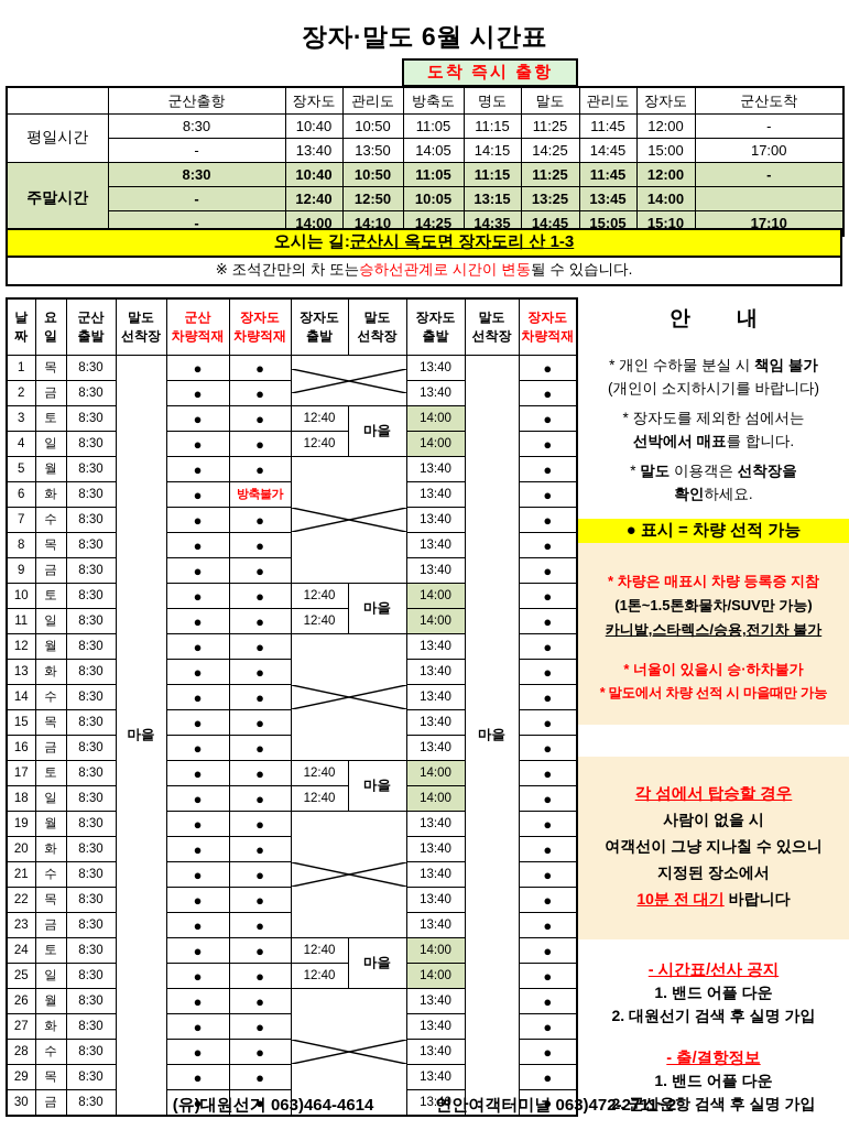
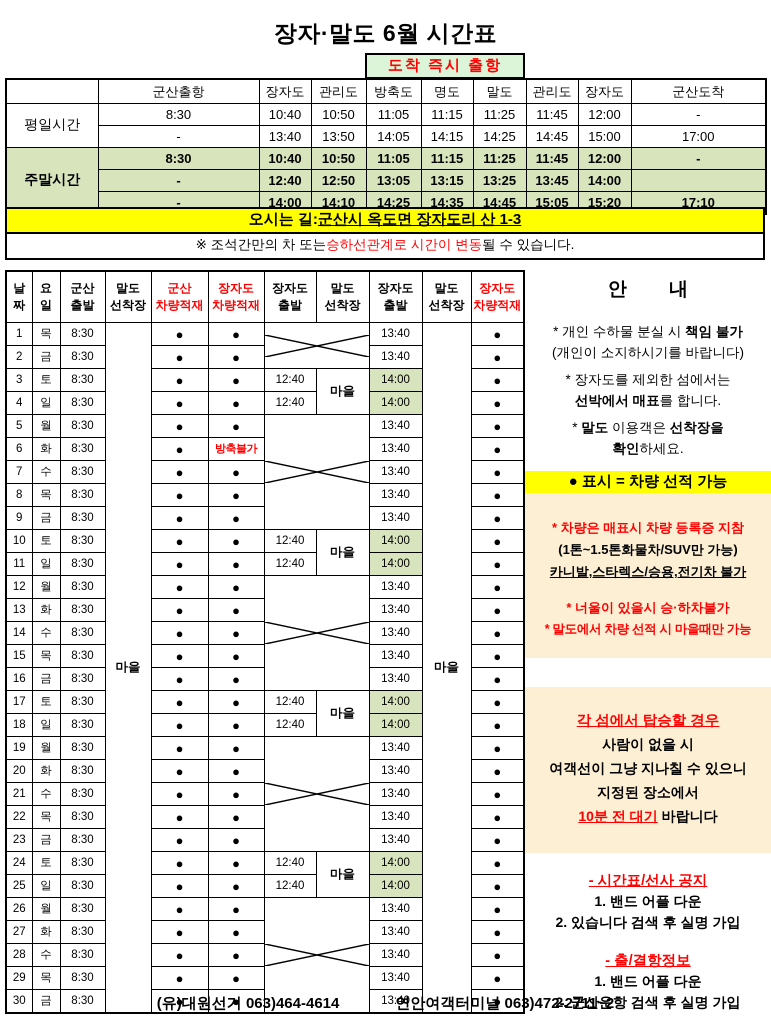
  장자·말도 6월 시간표
  도착 즉시 출항
  	군산출항	장자도	관리도	방축도	명도	말도	관리도	장자도	군산도착
  평일시간	8:30	10:40	10:50	11:05	11:15	11:25	11:45	12:00	-
  -	13:40	13:50	14:05	14:15	14:25	14:45	15:00	17:00
  주말시간	8:30	10:40	10:50	11:05	11:15	11:25	11:45	12:00	-
- -	12:40	12:50	10:05	13:15	13:25	13:45	14:00
+ -	12:40	12:50	13:05	13:15	13:25	13:45	14:00
- -	14:00	14:10	14:25	14:35	14:45	15:05	15:10	17:10
+ -	14:00	14:10	14:25	14:35	14:45	15:05	15:20	17:10
  오시는 길:
  군산시 옥도면 장자도리 산 1-3
  ※ 조석간만의 차 또는
  승하선관계로 시간이 변동
  될 수 있습니다.
  날짜	요일	군산출발	말도선착장	군산차량적재	장자도차량적재	장자도출발	말도선착장	장자도출발	말도선착장	장자도차량적재
  1	목	8:30	마을	●	●		13:40	마을	●
  2	금	8:30	●	●	13:40	●
  3	토	8:30	●	●	12:40	마을	14:00	●
  4	일	8:30	●	●	12:40	14:00	●
  5	월	8:30	●	●		13:40	●
  6	화	8:30	●	방축불가	13:40	●
  7	수	8:30	●	●	13:40	●
  8	목	8:30	●	●	13:40	●
  9	금	8:30	●	●	13:40	●
  10	토	8:30	●	●	12:40	마을	14:00	●
  11	일	8:30	●	●	12:40	14:00	●
  12	월	8:30	●	●		13:40	●
  13	화	8:30	●	●	13:40	●
  14	수	8:30	●	●	13:40	●
  15	목	8:30	●	●	13:40	●
  16	금	8:30	●	●	13:40	●
  17	토	8:30	●	●	12:40	마을	14:00	●
  18	일	8:30	●	●	12:40	14:00	●
  19	월	8:30	●	●		13:40	●
  20	화	8:30	●	●	13:40	●
  21	수	8:30	●	●	13:40	●
  22	목	8:30	●	●	13:40	●
  23	금	8:30	●	●	13:40	●
  24	토	8:30	●	●	12:40	마을	14:00	●
  25	일	8:30	●	●	12:40	14:00	●
  26	월	8:30	●	●		13:40	●
  27	화	8:30	●	●	13:40	●
  28	수	8:30	●	●	13:40	●
  29	목	8:30	●	●	13:40	●
  30	금	8:30	●	●	13:40	●
  안 내
  * 개인 수하물 분실 시 책임 불가
  (개인이 소지하시기를 바랍니다)
  * 장자도를 제외한 섬에서는
  선박에서 매표를 합니다.
  * 말도 이용객은 선착장을
  확인하세요.
  ● 표시 = 차량 선적 가능
  * 차량은 매표시 차량 등록증 지참
  (1톤~1.5톤화물차/SUV만 가능)
  카니발,스타렉스/승용,전기차 불가
  * 너울이 있을시 승·하차불가
  * 말도에서 차량 선적 시 마을때만 가능
  각 섬에서 탑승할 경우
  사람이 없을 시
  여객선이 그냥 지나칠 수 있으니
  지정된 장소에서
  10분 전 대기 바랍니다
  - 시간표/선사 공지
  1. 밴드 어플 다운
- 2. 대원선기 검색 후 실명 가입
+ 2. 있습니다 검색 후 실명 가입
  - 출/결항정보
  1. 밴드 어플 다운
  2. 군산운항 검색 후 실명 가입
  (유)대원선기 063)464-4614
  연안여객터미널 063)472-2711~2
